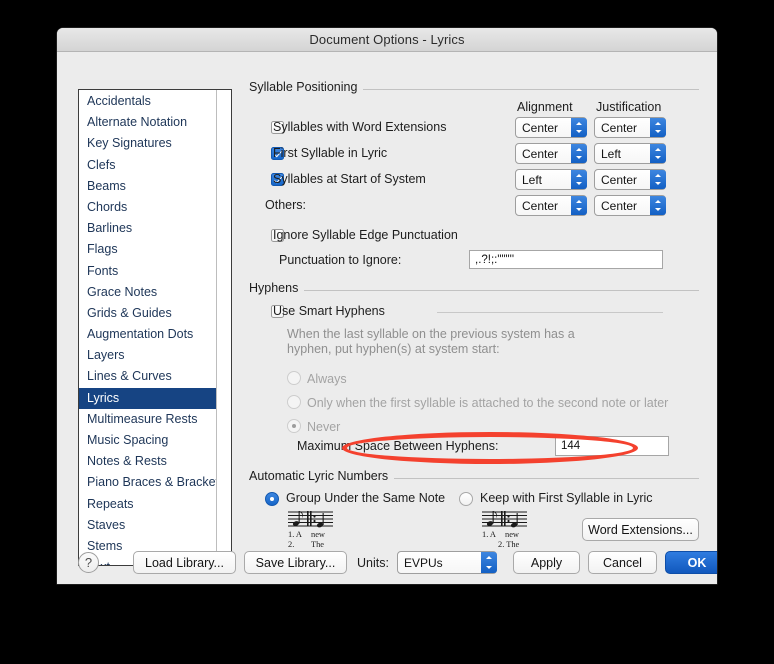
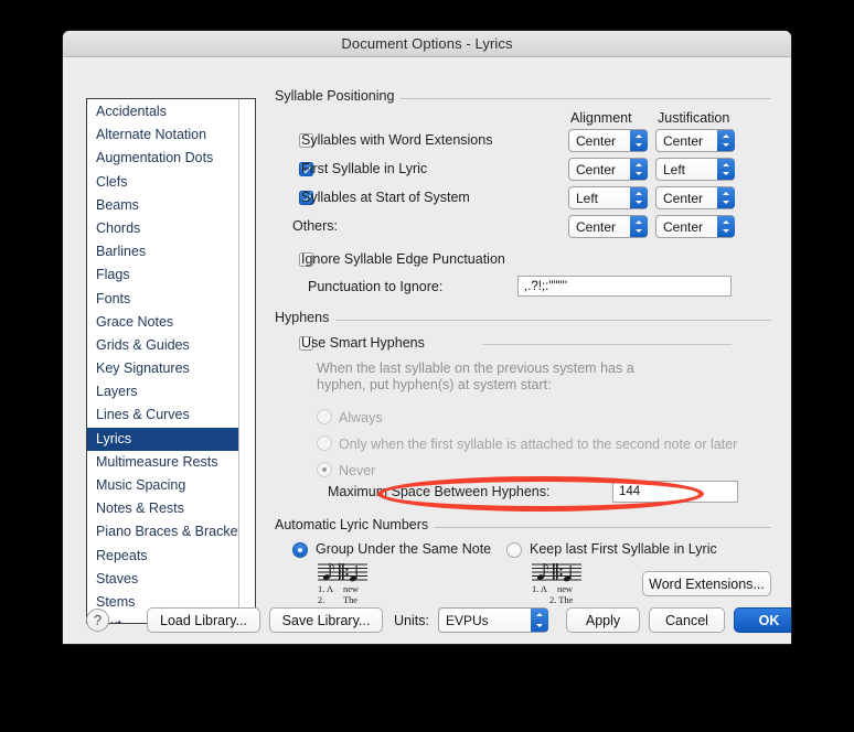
  Document Options - Lyrics
  Accidentals
  Alternate Notation
- Key Signatures
+ Augmentation Dots
  Clefs
  Beams
  Chords
  Barlines
  Flags
  Fonts
  Grace Notes
  Grids & Guides
- Augmentation Dots
+ Key Signatures
  Layers
  Lines & Curves
  Lyrics
  Multimeasure Rests
  Music Spacing
  Notes & Rests
  Piano Braces & Bracke
  Repeats
  Staves
  Stems
  Syllable Positioning
  Alignment
  Justification
  Syllables with Word Extensions
  Center
  Center
  First Syllable in Lyric
  Center
  Left
  Syllables at Start of System
  Left
  Center
  Others:
  Center
  Center
  Ignore Syllable Edge Punctuation
  Punctuation to Ignore:
  ,.?!;:"""''
  Hyphens
  Use Smart Hyphens
  When the last syllable on the previous system has a hyphen, put hyphen(s) at system start:
  Always
  Only when the first syllable is attached to the second note or later
  Never
  Maximum Space Between Hyphens:
  144
  Automatic Lyric Numbers
  Group Under the Same Note
  1. A
  new
  2.
  The
- Keep with First Syllable in Lyric
+ Keep last First Syllable in Lyric
  1. A
  new
  2. The
  Word Extensions...
  ?
  Load Library...
  Save Library...
  Units:
  EVPUs
  Apply
  Cancel
  OK
